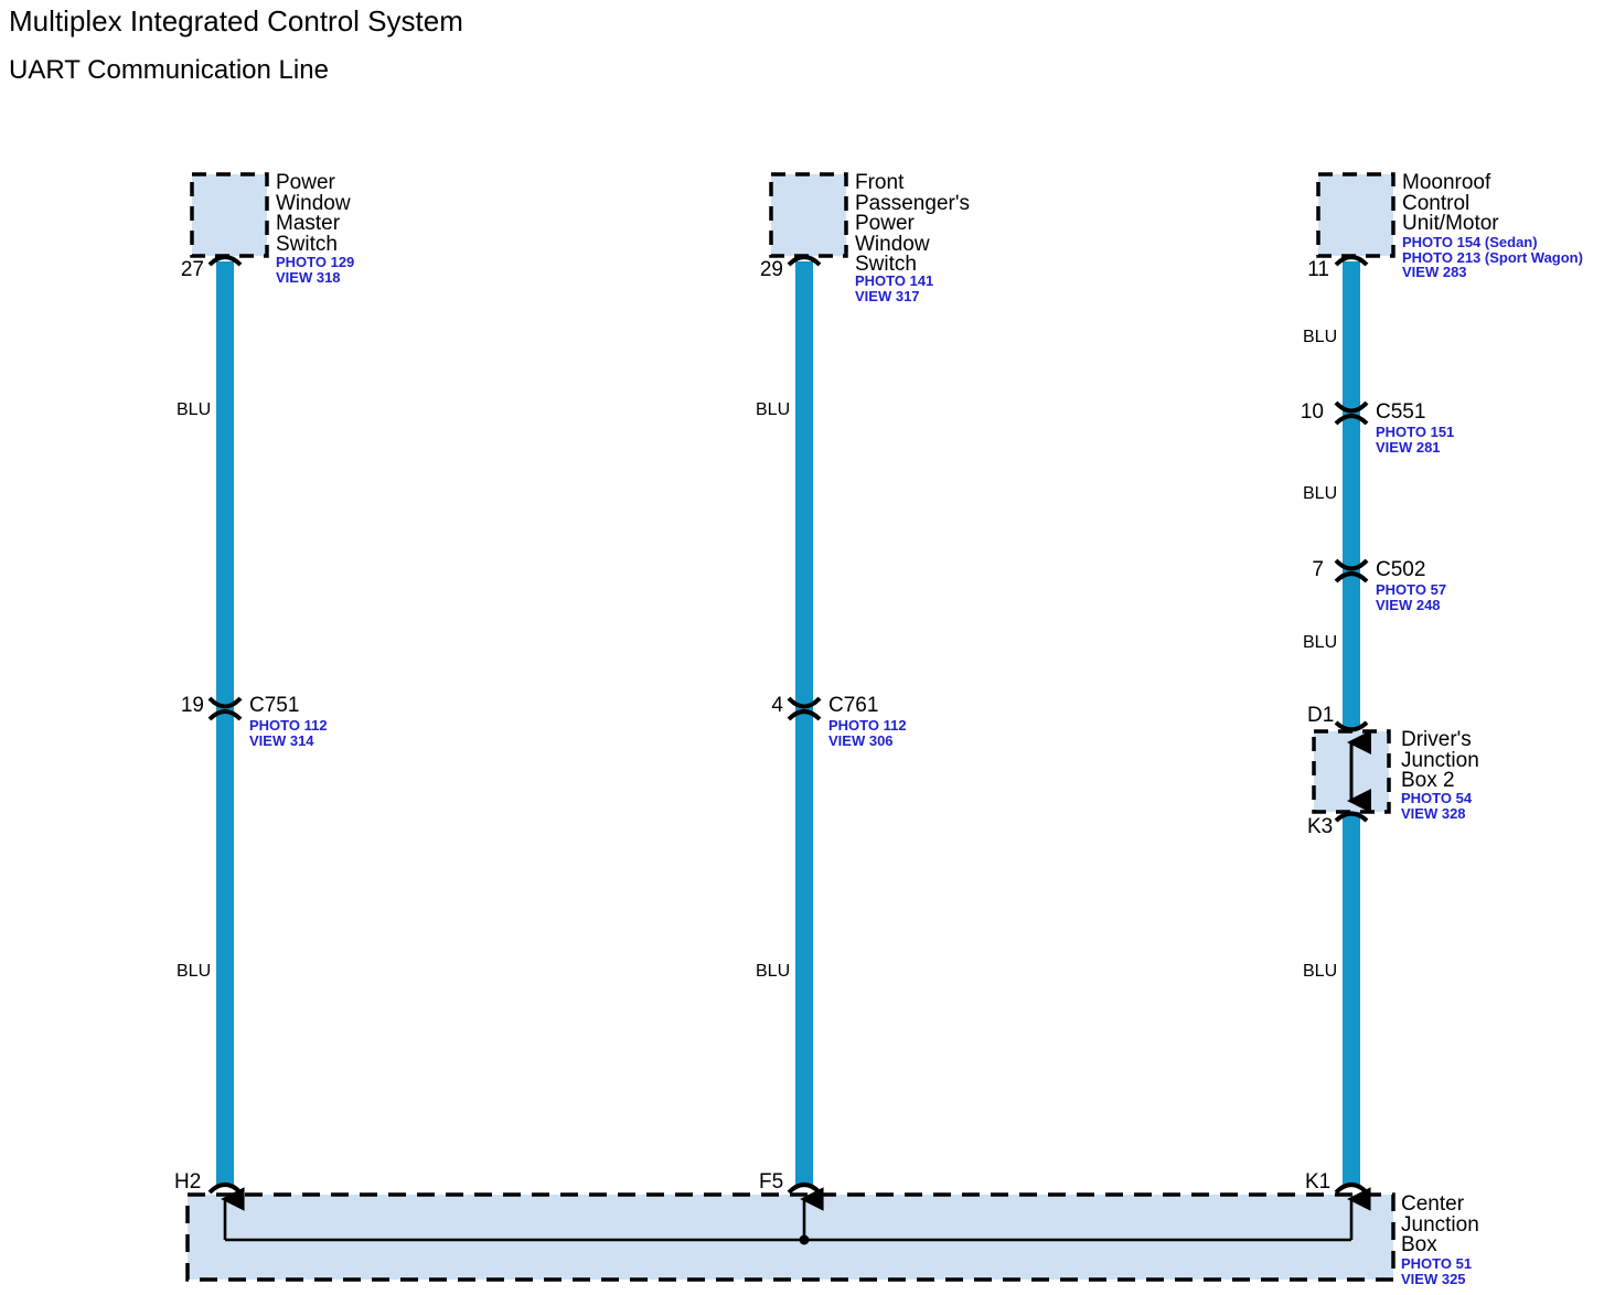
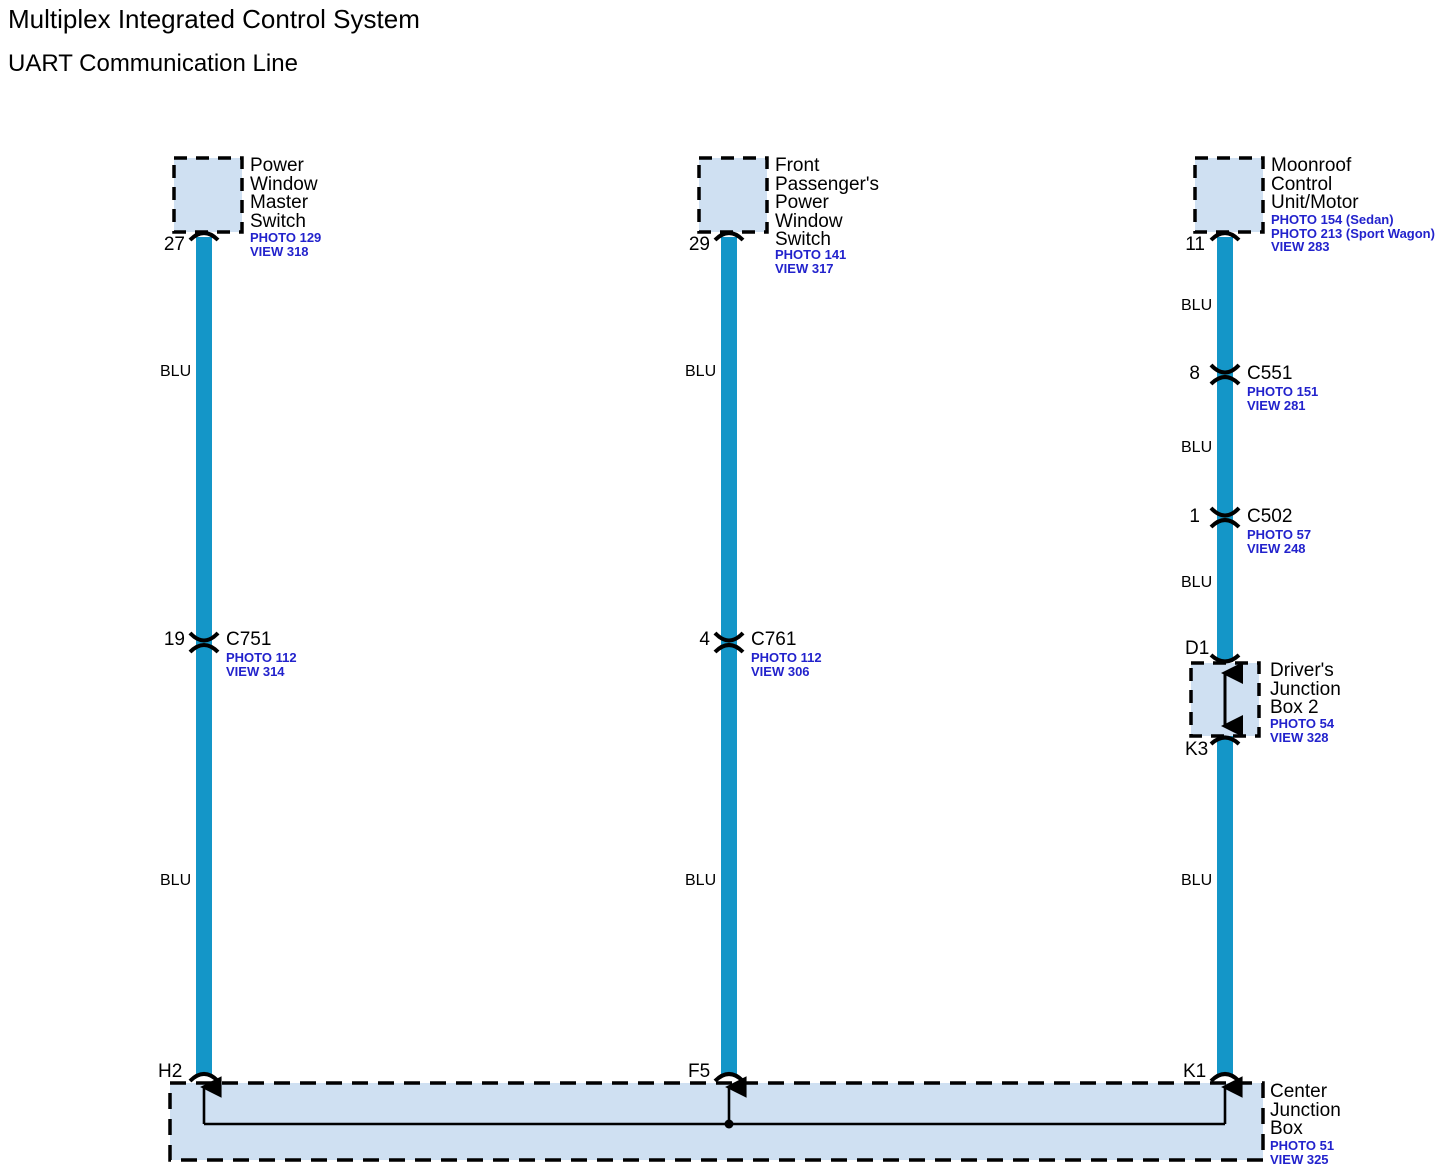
  Multiplex Integrated Control System
  UART Communication Line
  Power
  Window
  Master
  Switch
  PHOTO 129
  VIEW 318
  27
  BLU
  BLU
  19
  C751
  PHOTO 112
  VIEW 314
  H2
  Front
  Passenger's
  Power
  Window
  Switch
  PHOTO 141
  VIEW 317
  29
  BLU
  BLU
  4
  C761
  PHOTO 112
  VIEW 306
  F5
  Moonroof
  Control
  Unit/Motor
  PHOTO 154 (Sedan)
  PHOTO 213 (Sport Wagon)
  VIEW 283
  11
  BLU
  BLU
  BLU
  BLU
- 10
+ 8
  C551
  PHOTO 151
  VIEW 281
- 7
+ 1
  C502
  PHOTO 57
  VIEW 248
  D1
  K3
  Driver's
  Junction
  Box 2
  PHOTO 54
  VIEW 328
  K1
  Center
  Junction
  Box
  PHOTO 51
  VIEW 325
